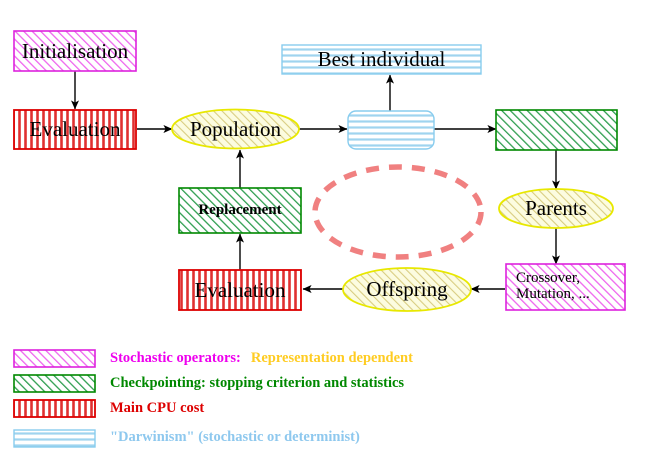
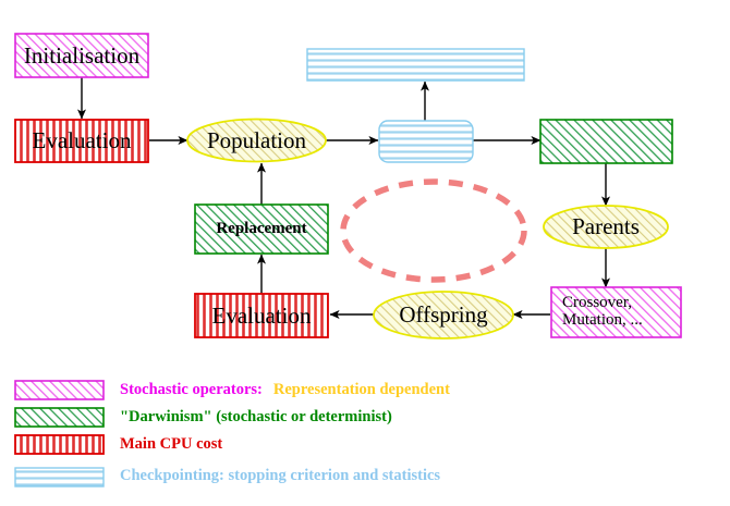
  Initialisation
  Evaluation
  Population
- Best individual
  Parents
  Crossover,
  Mutation, ...
  Offspring
  Evaluation
  Replacement
  Stochastic operators: Representation dependent
- Checkpointing: stopping criterion and statistics
+ "Darwinism" (stochastic or determinist)
  Main CPU cost
- "Darwinism" (stochastic or determinist)
+ Checkpointing: stopping criterion and statistics
